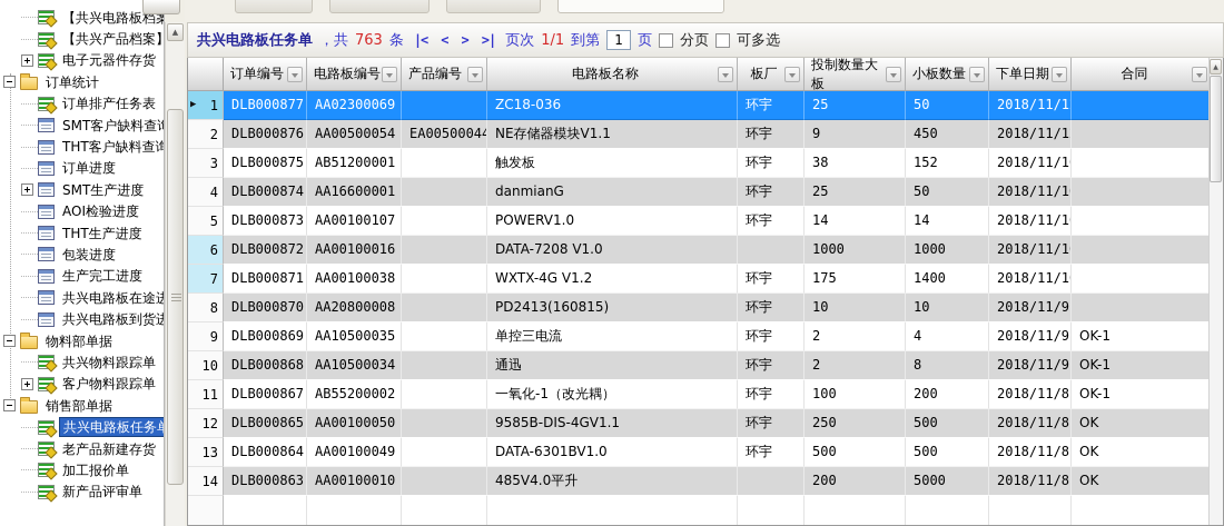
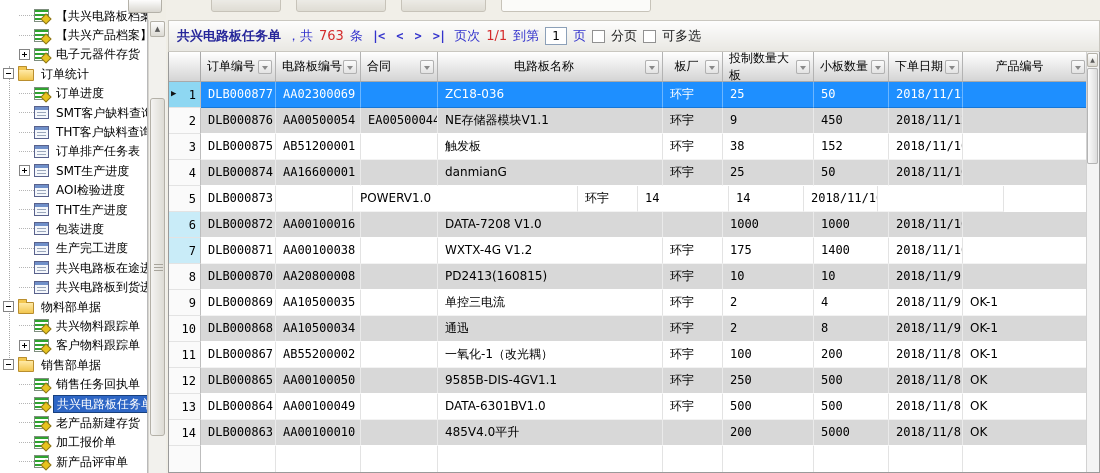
  【共兴电路板档案
  【共兴产品档案】
  电子元器件存货
  订单统计
- 订单排产任务表
+ 订单进度
  SMT客户缺料查
  THT客户缺料查询
- 订单进度
+ 订单排产任务表
  SMT生产进度
  AOI检验进度
  THT生产进度
  包装进度
  生产完工进度
  共兴电路板在途进
  共兴电路板到货进
  物料部单据
  共兴物料跟踪单
  客户物料跟踪单
  销售部单据
+ 销售任务回执单
  共兴电路板任务
  老产品新建存货
  加工报价单
  新产品评审单
  ▲
  共兴电路板任务单
  ，共
  763
  条
  |<
  <
  >
  >|
  页次
  1/1
  到第
  1
  页
  分页
  可多选
  订单编号
  电路板编号
- 产品编号
+ 合同
  电路板名称
  板厂
  投制数量大板
  小板数量
  下单日期
- 合同
+ 产品编号
  1
  ▶
  DLB000877
  AA02300069
  ZC18-036
  环宇
  25
  50
  2018/11/1
  2
  DLB000876
  AA00500054
  EA00500044
  NE存储器模块V1.1
  环宇
  9
  450
  2018/11/1
  3
  DLB000875
  AB51200001
  触发板
  环宇
  38
  152
  2018/11/1
  4
  DLB000874
  AA16600001
  danmianG
  环宇
  25
  50
  2018/11/1
  5
  DLB000873
- AA00100107
  POWERV1.0
  环宇
  14
  14
  2018/11/1
  6
  DLB000872
  AA00100016
  DATA-7208 V1.0
  1000
  1000
  2018/11/1
  7
  DLB000871
  AA00100038
  WXTX-4G V1.2
  环宇
  175
  1400
  2018/11/1
  8
  DLB000870
  AA20800008
  PD2413(160815)
  环宇
  10
  10
  2018/11/9
  9
  DLB000869
  AA10500035
  单控三电流
  环宇
  2
  4
  2018/11/9
  OK-1
  10
  DLB000868
  AA10500034
  通迅
  环宇
  2
  8
  2018/11/9
  OK-1
  11
  DLB000867
  AB55200002
  一氧化-1（改光耦）
  环宇
  100
  200
  2018/11/8
  OK-1
  12
  DLB000865
  AA00100050
  9585B-DIS-4GV1.1
  环宇
  250
  500
  2018/11/8
  OK
  13
  DLB000864
  AA00100049
  DATA-6301BV1.0
  环宇
  500
  500
  2018/11/8
  OK
  14
  DLB000863
  AA00100010
  485V4.0平升
  200
  5000
  2018/11/8
  OK
